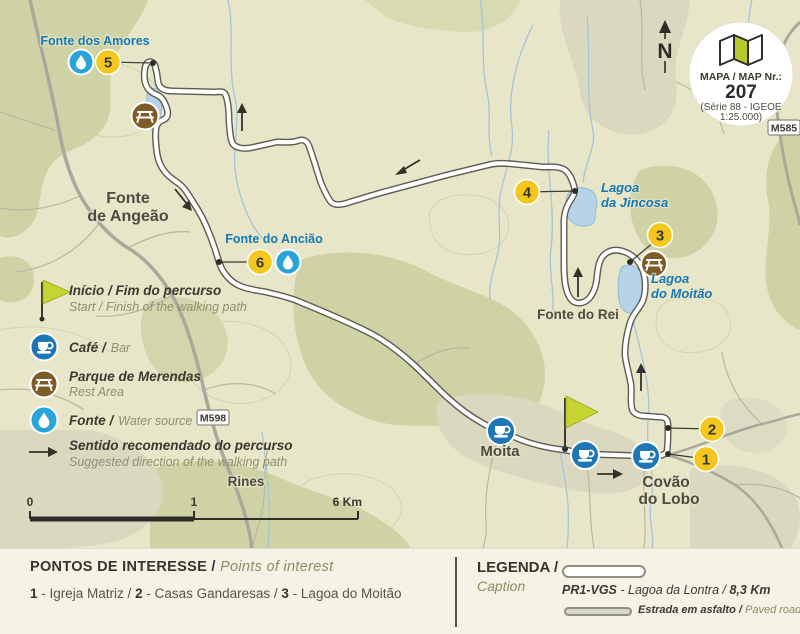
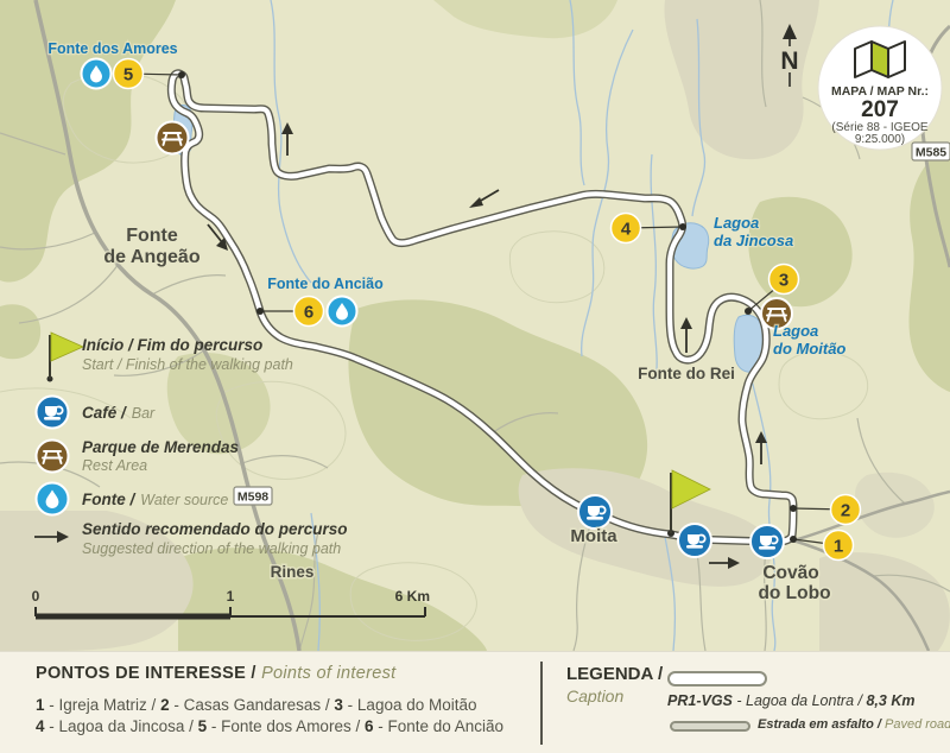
  5
  6
  4
  3
  2
  1
  Fonte
  de Angeão
  Moita
  Covão
  do Lobo
  Rines
  Fonte do Rei
  Fonte dos Amores
  Fonte do Ancião
  Lagoa
  da Jincosa
  Lagoa
  do Moitão
  M585
  M598
  N
  MAPA / MAP Nr.:
  207
  (Série 88 - IGEOE
- 1:25.000)
+ 9:25.000)
  Início / Fim do percurso
  Start / Finish of the walking path
  Café / Bar
  Parque de Merendas
  Rest Area
  Fonte / Water source
  Sentido recomendado do percurso
  Suggested direction of the walking path
  0
  1
  6 Km
  PONTOS DE INTERESSE / Points of interest
  1 - Igreja Matriz / 2 - Casas Gandaresas / 3 - Lagoa do Moitão
+ 4 - Lagoa da Jincosa / 5 - Fonte dos Amores / 6 - Fonte do Ancião
  LEGENDA /
  Caption
  PR1-VGS - Lagoa da Lontra / 8,3 Km
  Estrada em asfalto / Paved road
